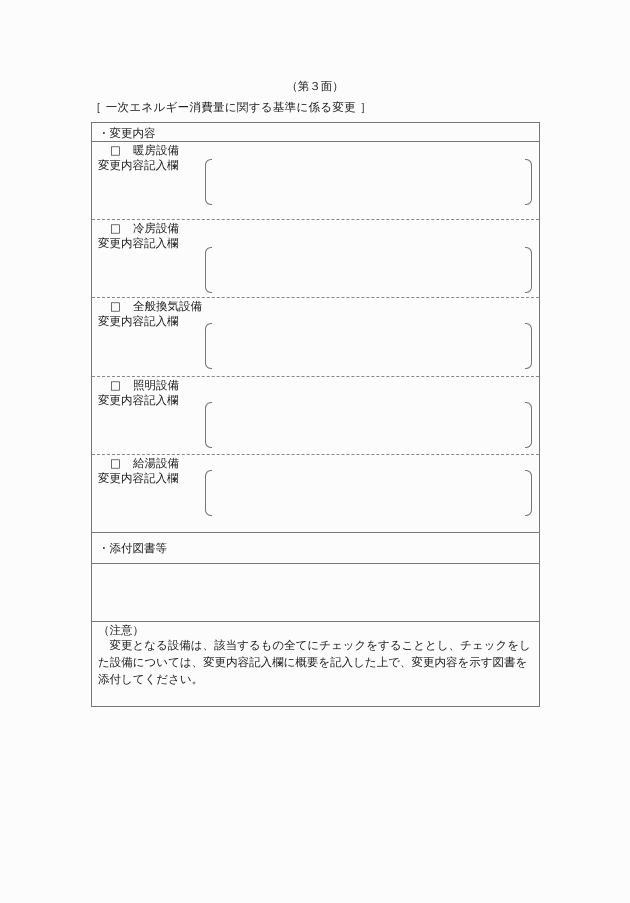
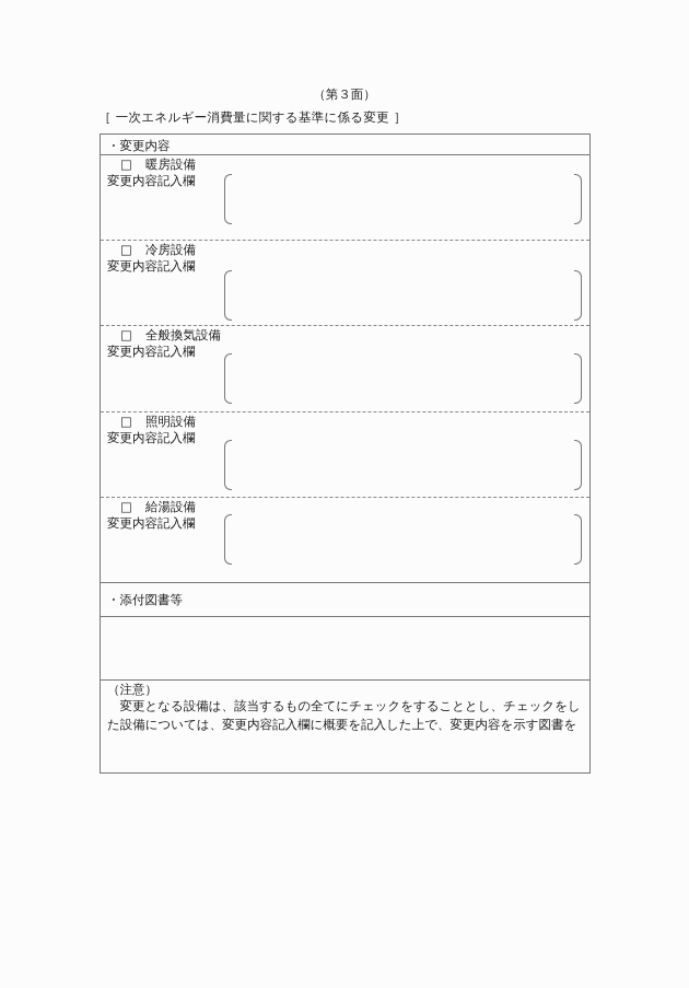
  （第３面）
  ［ 一次エネルギー消費量に関する基準に係る変更 ］
  ・変更内容
  □
  暖房設備
  変更内容記入欄
  □
  冷房設備
  変更内容記入欄
  □
  全般換気設備
  変更内容記入欄
  □
  照明設備
  変更内容記入欄
  □
  給湯設備
  変更内容記入欄
  ・添付図書等
  （注意）
  変更となる設備は、該当するもの全てにチェックをすることとし、チェックをし
  た設備については、変更内容記入欄に概要を記入した上で、変更内容を示す図書を
- 添付してください。
